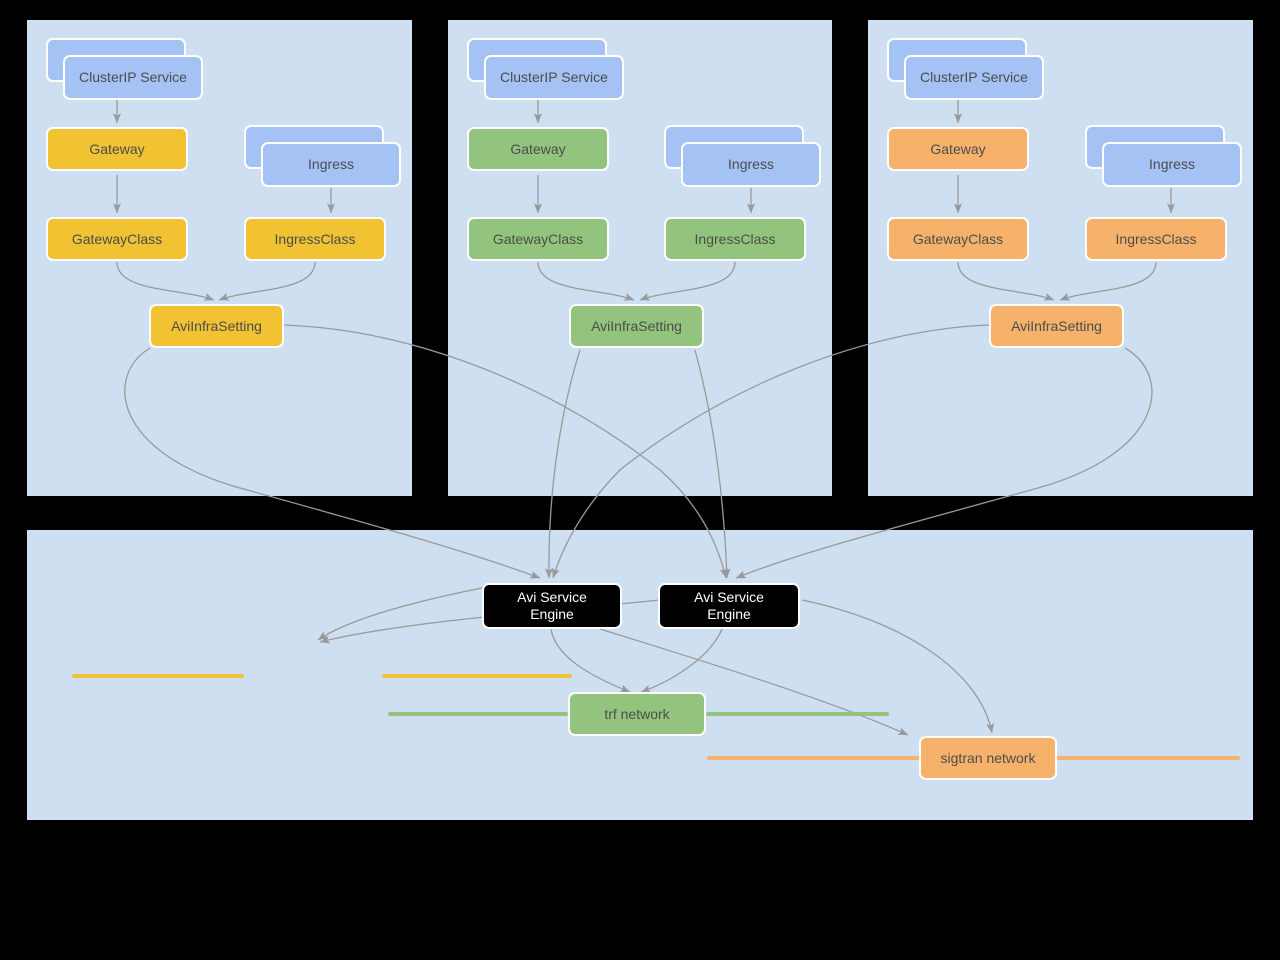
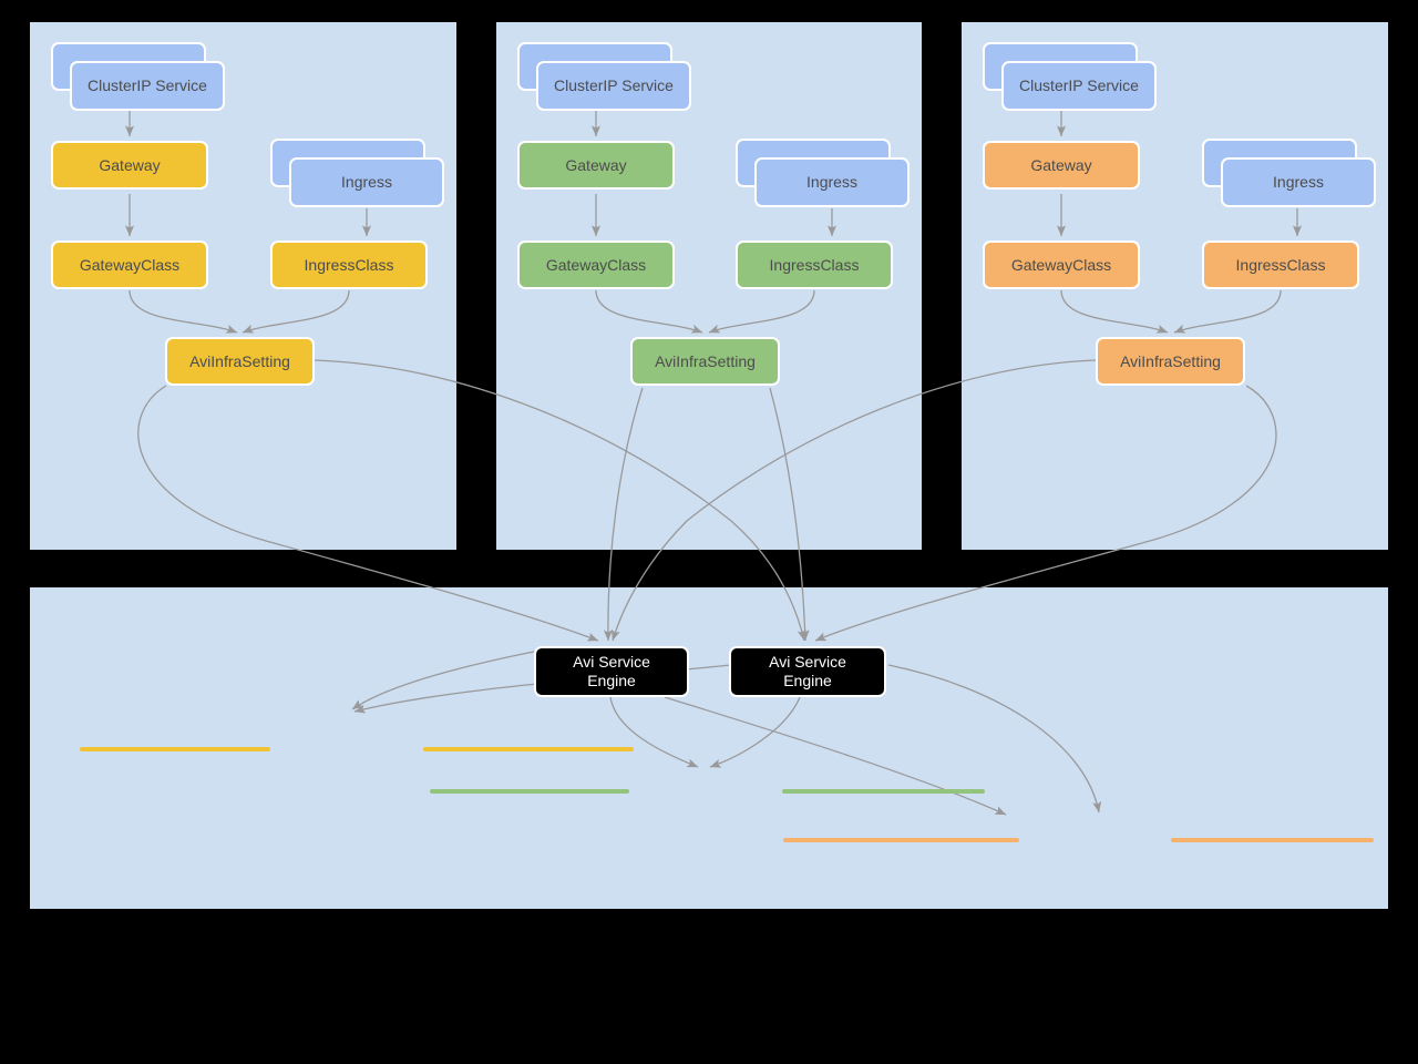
  ClusterIP Service
  Gateway
  Ingress
  GatewayClass
  IngressClass
  AviInfraSetting
  ClusterIP Service
  Gateway
  Ingress
  GatewayClass
  IngressClass
  AviInfraSetting
  ClusterIP Service
  Gateway
  Ingress
  GatewayClass
  IngressClass
  AviInfraSetting
  Avi Service
  Engine
  Avi Service
  Engine
- trf network
- sigtran network
